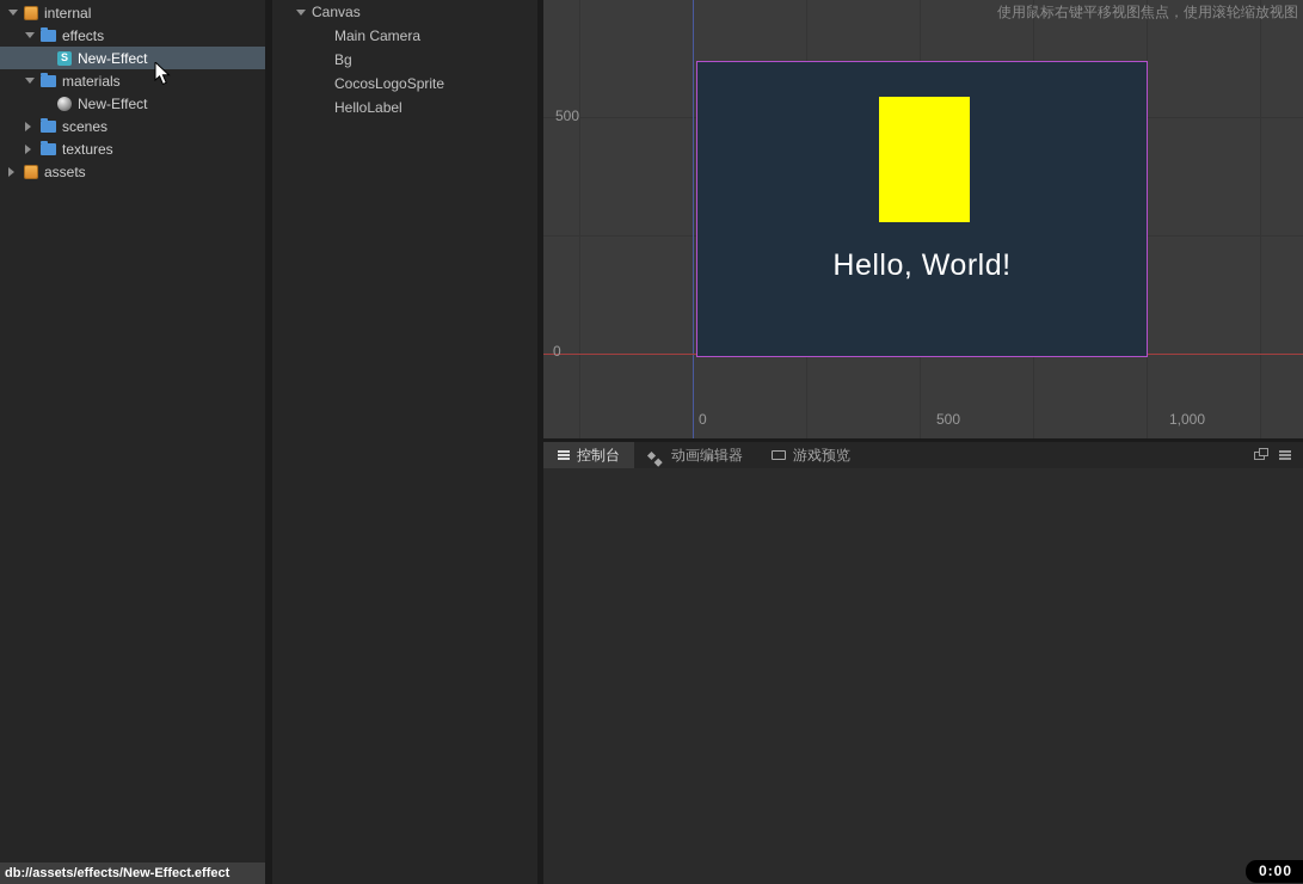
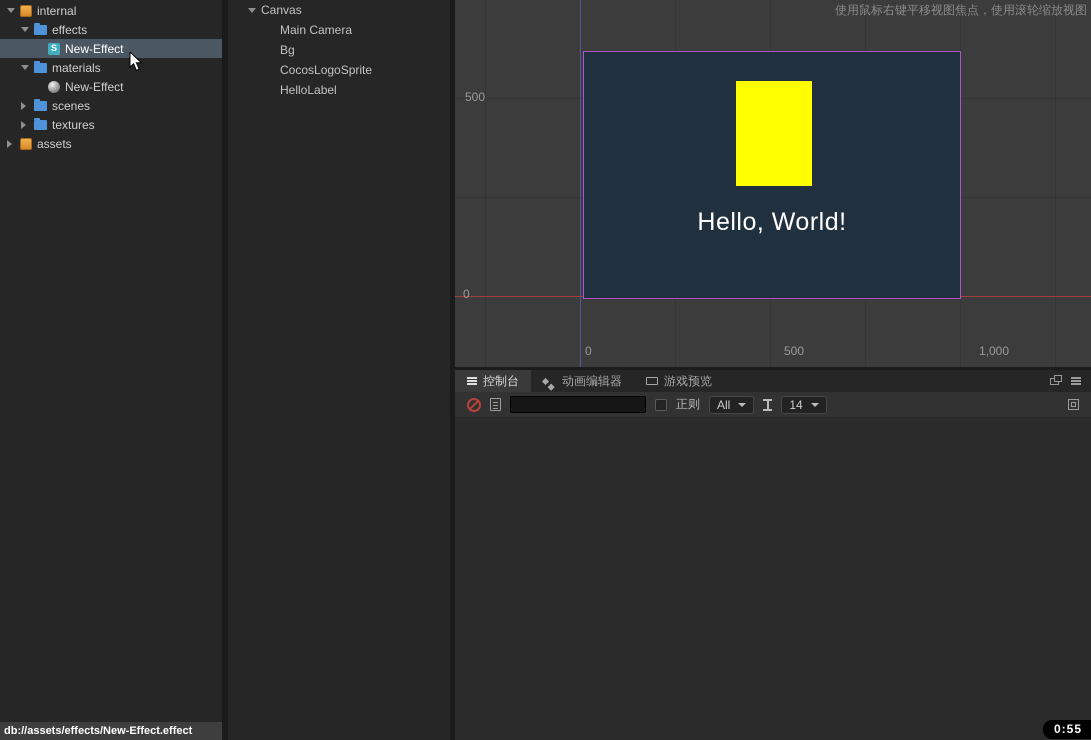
  internal
  effects
  S
  New-Effect
  materials
  New-Effect
  scenes
  textures
  assets
  db://assets/effects/New-Effect.effect
  Canvas
  Main Camera
  Bg
  CocosLogoSprite
  HelloLabel
  500
  0
  0
  500
  1,000
  Hello, World!
  使用鼠标右键平移视图焦点，使用滚轮缩放视图
  控制台
  动画编辑器
  游戏预览
+ 正则
+ All
+ 14
- 0:00
+ 0:55
